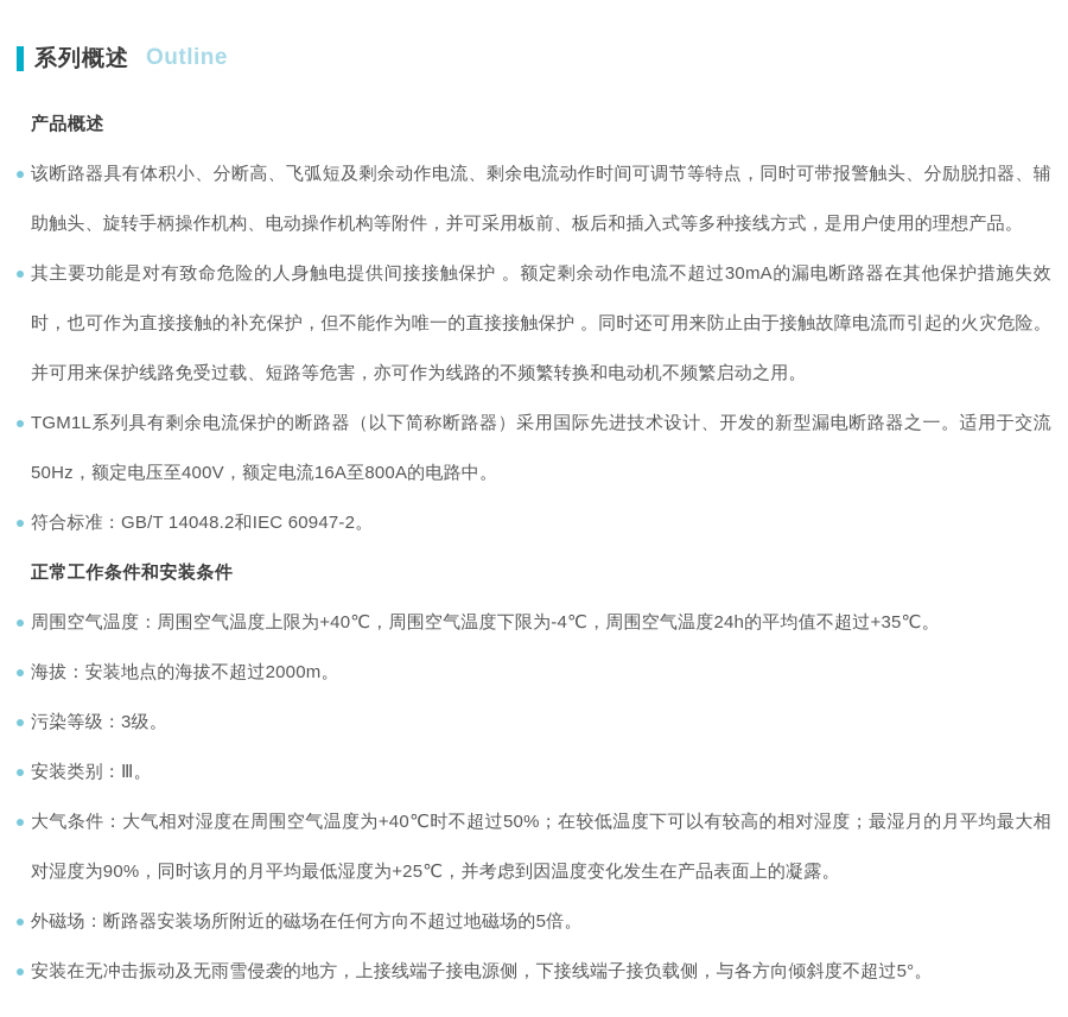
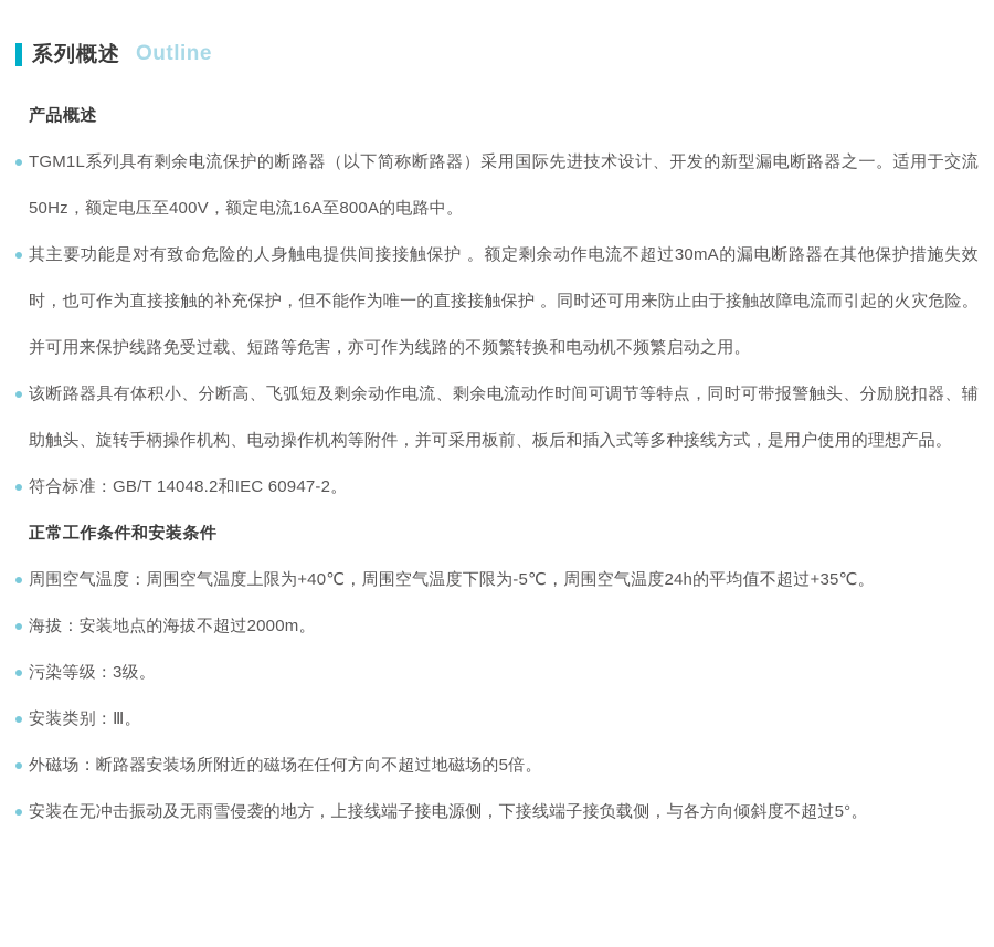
  系列概述
  Outline
  产品概述
- 该断路器具有体积小、分断高、飞弧短及剩余动作电流、剩余电流动作时间可调节等特点，同时可带报警触头、分励脱扣器、辅助触头、旋转手柄操作机构、电动操作机构等附件，并可采用板前、板后和插入式等多种接线方式，是用户使用的理想产品。
+ TGM1L系列具有剩余电流保护的断路器（以下简称断路器）采用国际先进技术设计、开发的新型漏电断路器之一。适用于交流50Hz，额定电压至400V，额定电流16A至800A的电路中。
  其主要功能是对有致命危险的人身触电提供间接接触保护 。额定剩余动作电流不超过30mA的漏电断路器在其他保护措施失效时，也可作为直接接触的补充保护，但不能作为唯一的直接接触保护 。同时还可用来防止由于接触故障电流而引起的火灾危险。并可用来保护线路免受过载、短路等危害，亦可作为线路的不频繁转换和电动机不频繁启动之用。
- TGM1L系列具有剩余电流保护的断路器（以下简称断路器）采用国际先进技术设计、开发的新型漏电断路器之一。适用于交流50Hz，额定电压至400V，额定电流16A至800A的电路中。
+ 该断路器具有体积小、分断高、飞弧短及剩余动作电流、剩余电流动作时间可调节等特点，同时可带报警触头、分励脱扣器、辅助触头、旋转手柄操作机构、电动操作机构等附件，并可采用板前、板后和插入式等多种接线方式，是用户使用的理想产品。
  符合标准：GB/T 14048.2和IEC 60947-2。
  正常工作条件和安装条件
- 周围空气温度：周围空气温度上限为+40℃，周围空气温度下限为-4℃，周围空气温度24h的平均值不超过+35℃。
+ 周围空气温度：周围空气温度上限为+40℃，周围空气温度下限为-5℃，周围空气温度24h的平均值不超过+35℃。
  海拔：安装地点的海拔不超过2000m。
  污染等级：3级。
  安装类别：Ⅲ。
- 大气条件：大气相对湿度在周围空气温度为+40℃时不超过50%；在较低温度下可以有较高的相对湿度；最湿月的月平均最大相对湿度为90%，同时该月的月平均最低湿度为+25℃，并考虑到因温度变化发生在产品表面上的凝露。
  外磁场：断路器安装场所附近的磁场在任何方向不超过地磁场的5倍。
  安装在无冲击振动及无雨雪侵袭的地方，上接线端子接电源侧，下接线端子接负载侧，与各方向倾斜度不超过5°。
